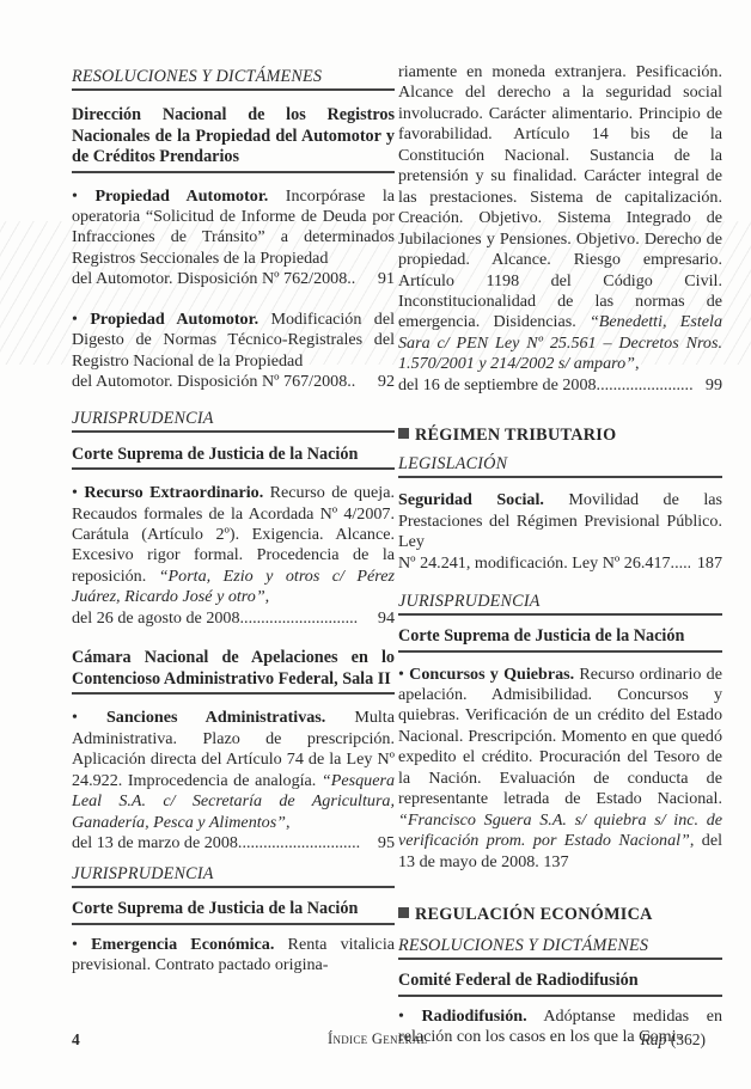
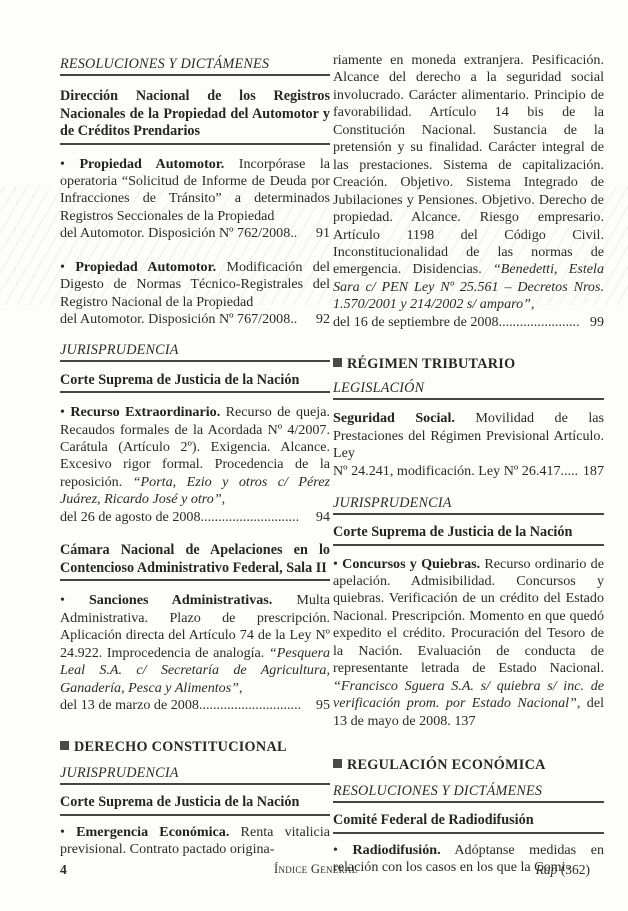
  RESOLUCIONES Y DICTÁMENES
  Dirección Nacional de los Registros Nacionales de la Propiedad del Automotor y de Créditos Prendarios
  • Propiedad Automotor. Incorpórase la operatoria “Solicitud de Informe de Deuda por Infracciones de Tránsito” a determinados Registros Seccionales de la Propiedad
  del Automotor. Disposición Nº 762/2008..
  91
  • Propiedad Automotor. Modificación del Digesto de Normas Técnico-Registrales del Registro Nacional de la Propiedad
  del Automotor. Disposición Nº 767/2008..
  92
  JURISPRUDENCIA
  Corte Suprema de Justicia de la Nación
  • Recurso Extraordinario. Recurso de queja. Recaudos formales de la Acordada Nº 4/2007. Carátula (Artículo 2º). Exigencia. Alcance. Excesivo rigor formal. Procedencia de la reposición. “Porta, Ezio y otros c/ Pérez Juárez, Ricardo José y otro”,
  del 26 de agosto de 2008............................
  94
  Cámara Nacional de Apelaciones en lo Contencioso Administrativo Federal, Sala II
  • Sanciones Administrativas. Multa Administrativa. Plazo de prescripción. Aplicación directa del Artículo 74 de la Ley Nº 24.922. Improcedencia de analogía. “Pesquera Leal S.A. c/ Secretaría de Agricultura, Ganadería, Pesca y Alimentos”,
  del 13 de marzo de 2008.............................
  95
+ DERECHO CONSTITUCIONAL
  JURISPRUDENCIA
  Corte Suprema de Justicia de la Nación
  • Emergencia Económica. Renta vitalicia previsional. Contrato pactado origina-
  riamente en moneda extranjera. Pesificación. Alcance del derecho a la seguridad social involucrado. Carácter alimentario. Principio de favorabilidad. Artículo 14 bis de la Constitución Nacional. Sustancia de la pretensión y su finalidad. Carácter integral de las prestaciones. Sistema de capitalización. Creación. Objetivo. Sistema Integrado de Jubilaciones y Pensiones. Objetivo. Derecho de propiedad. Alcance. Riesgo empresario. Artículo 1198 del Código Civil. Inconstitucionalidad de las normas de emergencia. Disidencias. “Benedetti, Estela Sara c/ PEN Ley Nº 25.561 – Decretos Nros. 1.570/2001 y 214/2002 s/ amparo”,
  del 16 de septiembre de 2008.......................
  99
  RÉGIMEN TRIBUTARIO
  LEGISLACIÓN
- Seguridad Social. Movilidad de las Prestaciones del Régimen Previsional Público. Ley
+ Seguridad Social. Movilidad de las Prestaciones del Régimen Previsional Artículo. Ley
  Nº 24.241, modificación. Ley Nº 26.417.....
  187
  JURISPRUDENCIA
  Corte Suprema de Justicia de la Nación
  • Concursos y Quiebras. Recurso ordinario de apelación. Admisibilidad. Concursos y quiebras. Verificación de un crédito del Estado Nacional. Prescripción. Momento en que quedó expedito el crédito. Procuración del Tesoro de la Nación. Evaluación de conducta de representante letrada de Estado Nacional. “Francisco Sguera S.A. s/ quiebra s/ inc. de verificación prom. por Estado Nacional”, del 13 de mayo de 2008. 137
  REGULACIÓN ECONÓMICA
  RESOLUCIONES Y DICTÁMENES
  Comité Federal de Radiodifusión
  • Radiodifusión. Adóptanse medidas en relación con los casos en los que la Comi-
  4
  Índice General
  Rap (362)
